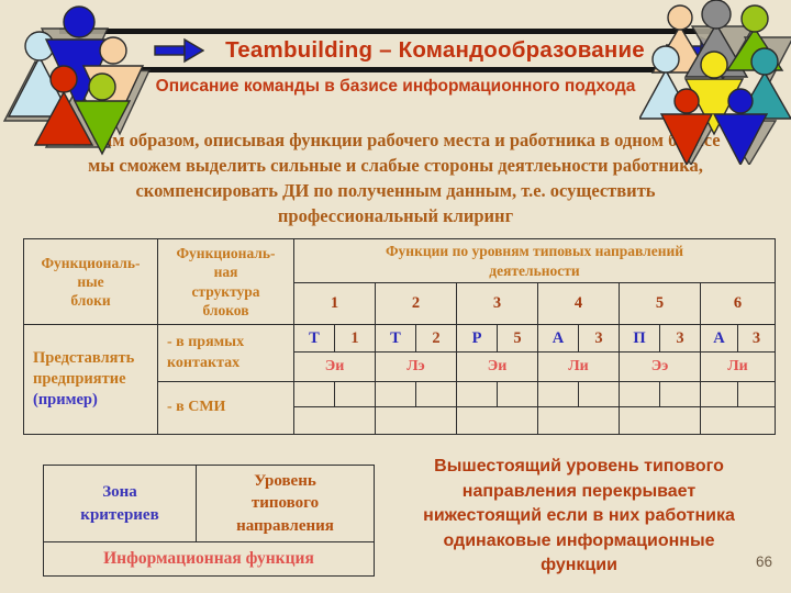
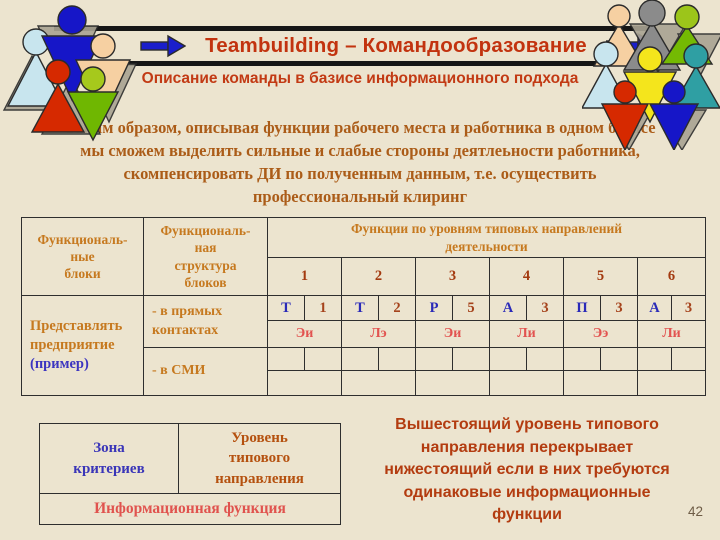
  Teambuilding – Командообразование
  Описание команды в базисе информационного подхода
  м образом, описывая функции рабочего места и работника в одном бсе
  мы сможем выделить сильные и слабые стороны деятлеьности работника,
  скомпенсировать ДИ по полученным данным, т.е. осуществить
  профессиональный клиринг
  Функциональ- ные блоки	Функциональ- ная структура блоков	Функции по уровням типовых направлений деятельности
  1	2	3	4	5	6
  Представлять предприятие (пример)	- в прямых контактах	Т	1	Т	2	Р	5	А	3	П	3	А	3
  Эи	Лэ	Эи	Ли	Ээ	Ли
  - в СМИ
  Зона критериев	Уровень типового направления
  Информационная функция
  Вышестоящий уровень типового
  направления перекрывает
- нижестоящий если в них работника
+ нижестоящий если в них требуются
  одинаковые информационные
  функции
- 66
+ 42
